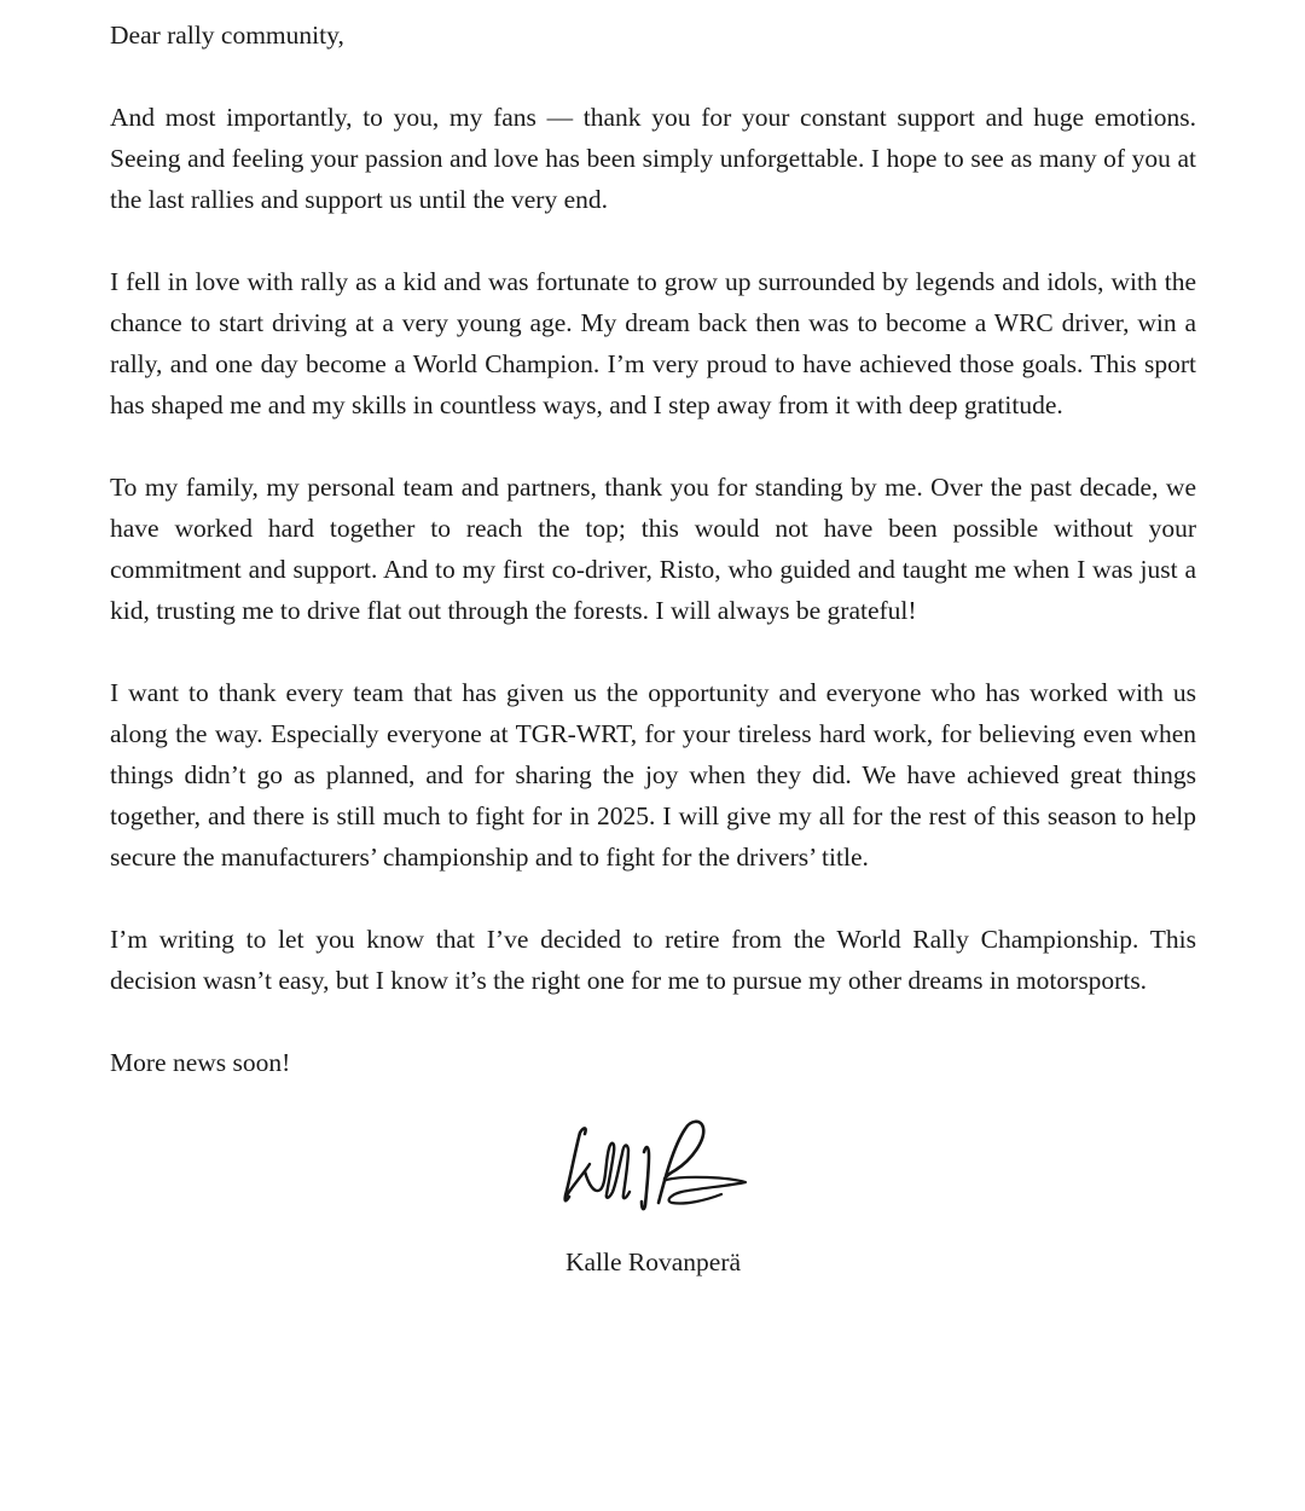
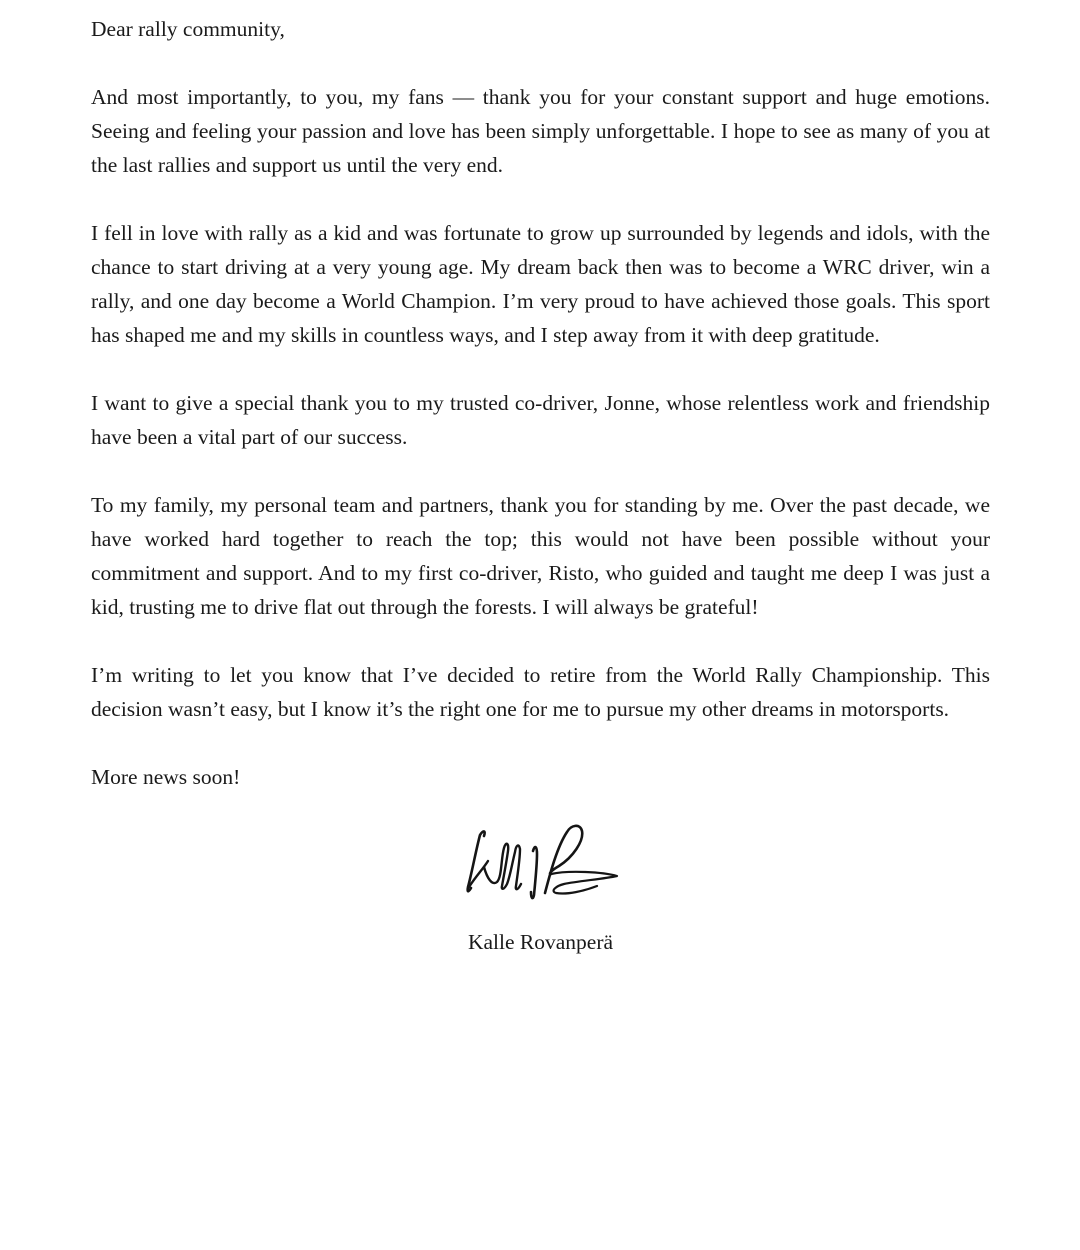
  Dear rally community,
  And most importantly, to you, my fans — thank you for your constant support and huge emotions. Seeing and feeling your passion and love has been simply unforgettable. I hope to see as many of you at the last rallies and support us until the very end.
  I fell in love with rally as a kid and was fortunate to grow up surrounded by legends and idols, with the chance to start driving at a very young age. My dream back then was to become a WRC driver, win a rally, and one day become a World Champion. I’m very proud to have achieved those goals. This sport has shaped me and my skills in countless ways, and I step away from it with deep gratitude.
+ I want to give a special thank you to my trusted co-driver, Jonne, whose relentless work and friendship have been a vital part of our success.
- To my family, my personal team and partners, thank you for standing by me. Over the past decade, we have worked hard together to reach the top; this would not have been possible without your commitment and support. And to my first co-driver, Risto, who guided and taught me when I was just a kid, trusting me to drive flat out through the forests. I will always be grateful!
+ To my family, my personal team and partners, thank you for standing by me. Over the past decade, we have worked hard together to reach the top; this would not have been possible without your commitment and support. And to my first co-driver, Risto, who guided and taught me deep I was just a kid, trusting me to drive flat out through the forests. I will always be grateful!
- I want to thank every team that has given us the opportunity and everyone who has worked with us along the way. Especially everyone at TGR-WRT, for your tireless hard work, for believing even when things didn’t go as planned, and for sharing the joy when they did. We have achieved great things together, and there is still much to fight for in 2025. I will give my all for the rest of this season to help secure the manufacturers’ championship and to fight for the drivers’ title.
  I’m writing to let you know that I’ve decided to retire from the World Rally Championship. This decision wasn’t easy, but I know it’s the right one for me to pursue my other dreams in motorsports.
  More news soon!
  Kalle Rovanperä
